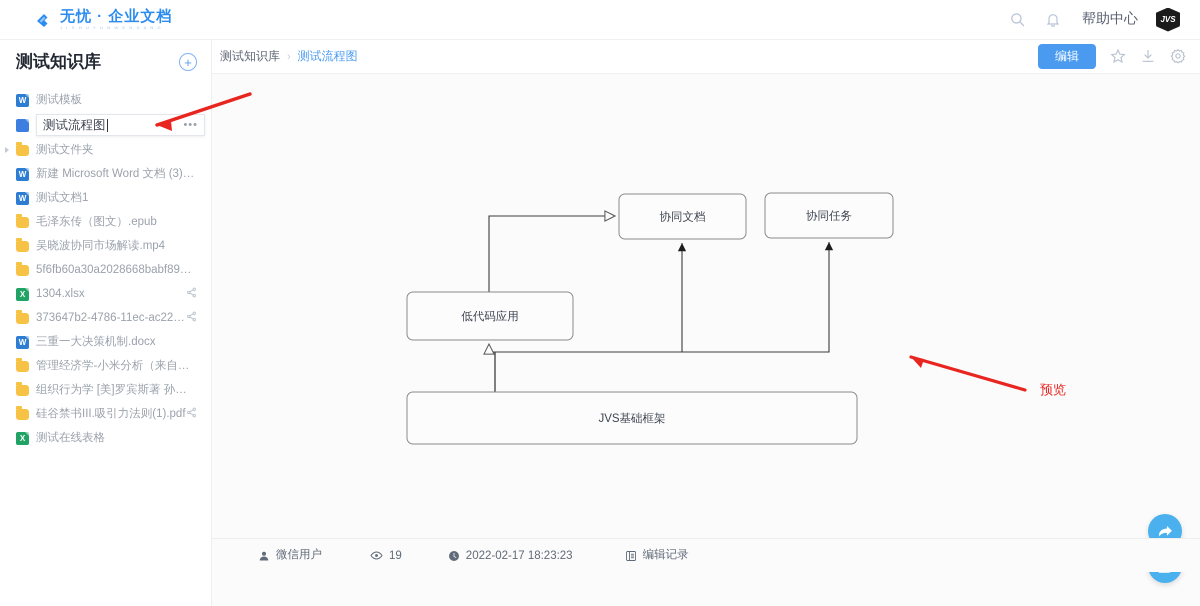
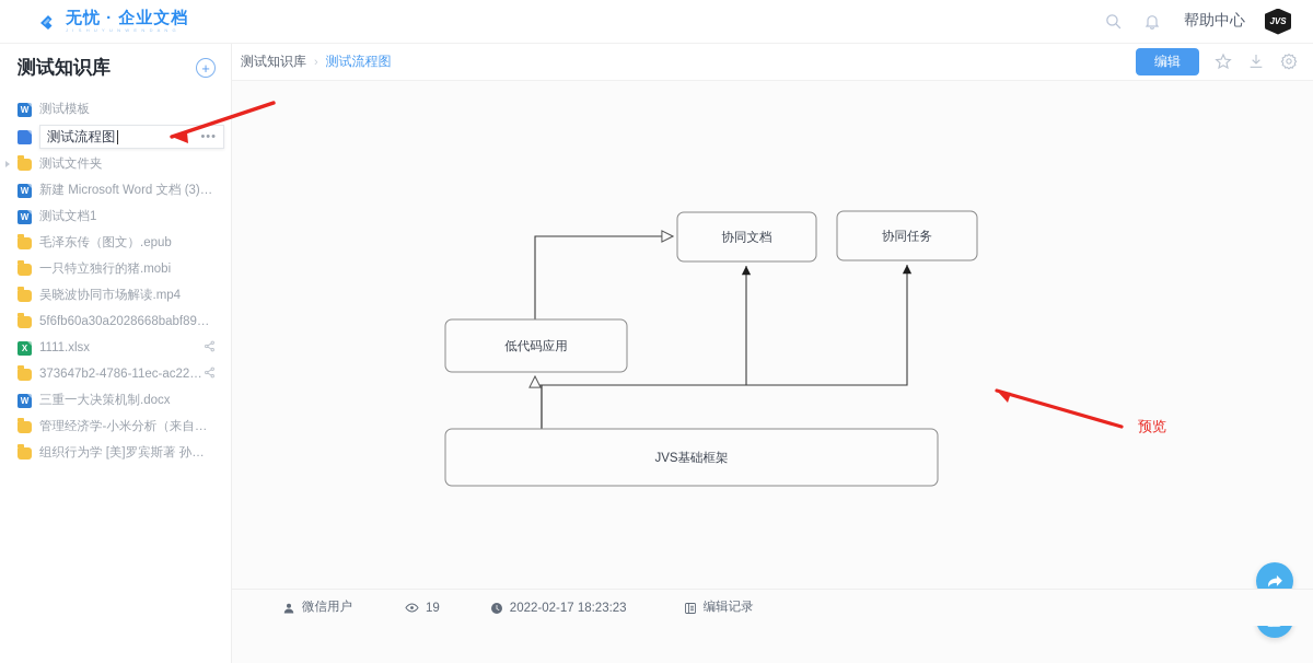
  无忧 · 企业文档
  帮助中心
  JVS
  测试知识库
  +
  测试模板
  测试流程图
  •••
  测试文件夹
  新建 Microsoft Word 文档 (3).d.
  测试文档1
  毛泽东传（图文）.epub
+ 一只特立独行的猪.mobi
  吴晓波协同市场解读.mp4
  5f6fb60a30a2028668babf8943.
- 1304.xlsx
+ 1111.xlsx
  373647b2-4786-11ec-ac22-5
  三重一大决策机制.docx
  管理经济学-小米分析（来自网络
  组织行为学 [美]罗宾斯著 孙健敏
- 硅谷禁书III.吸引力法则(1).pdf
- 测试在线表格
  测试知识库
  ›
  测试流程图
  编辑
  协同文档
  协同任务
  低代码应用
  JVS基础框架
  预览
  微信用户
  19
  2022-02-17 18:23:23
  编辑记录
